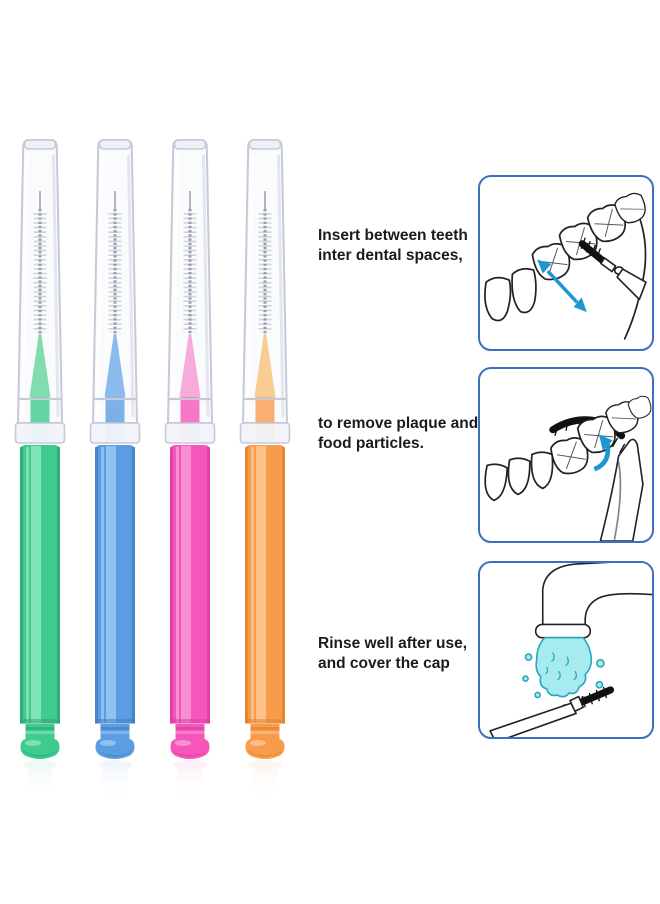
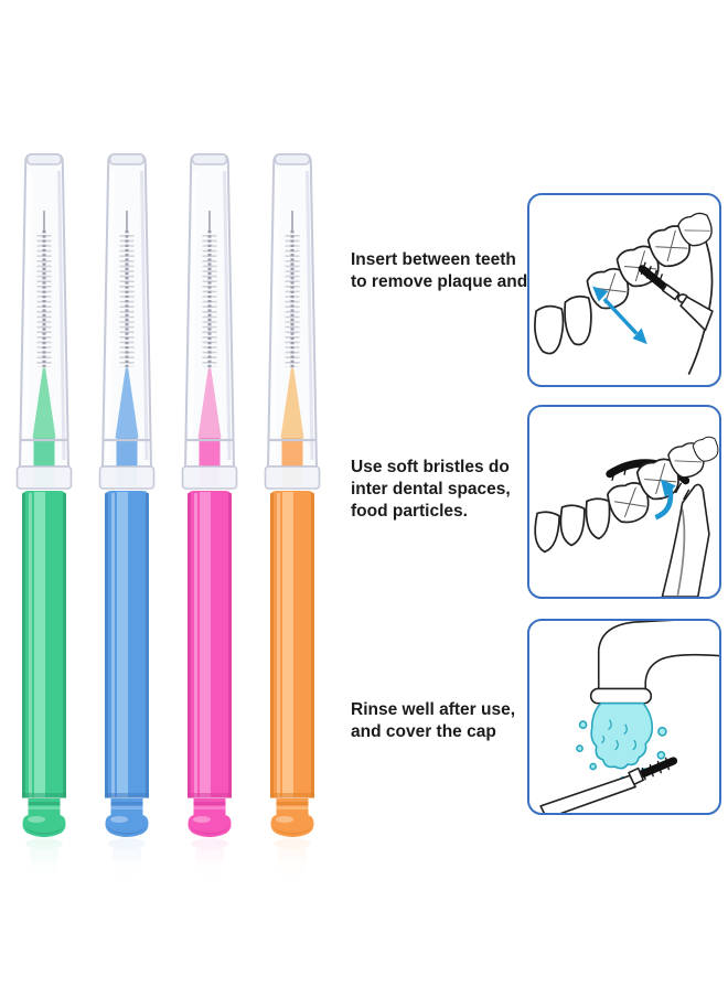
  Insert between teeth
- inter dental spaces,
+ to remove plaque and
+ Use soft bristles do
- to remove plaque and
+ inter dental spaces,
  food particles.
  Rinse well after use,
  and cover the cap
